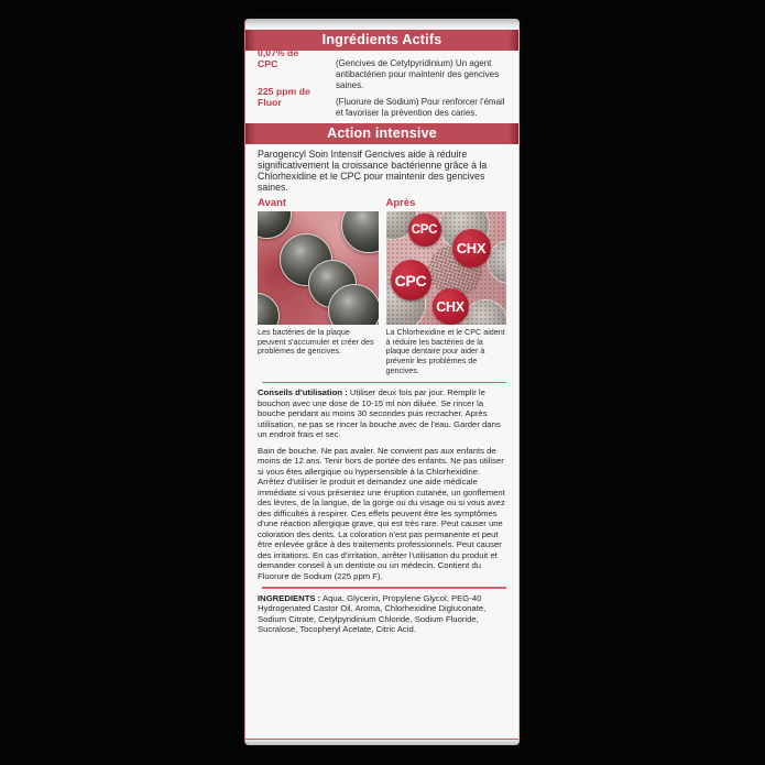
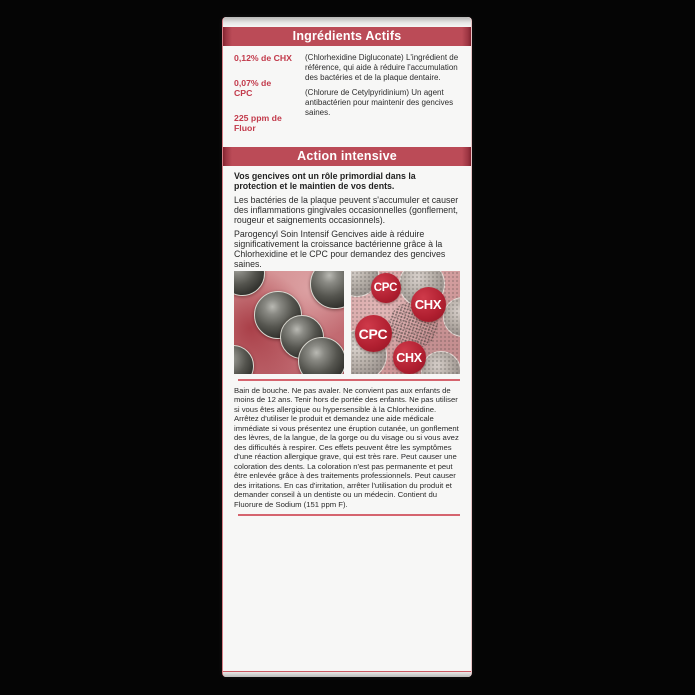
  Ingrédients Actifs
+ 0,12% de CHX
+ (Chlorhexidine Digluconate) L'ingrédient de référence, qui aide à réduire l'accumulation des bactéries et de la plaque dentaire.
  0,07% de
  CPC
- (Gencives de Cetylpyridinium) Un agent antibactérien pour maintenir des gencives saines.
+ (Chlorure de Cetylpyridinium) Un agent antibactérien pour maintenir des gencives saines.
  225 ppm de
  Fluor
- (Fluorure de Sodium) Pour renforcer l'émail et favoriser la prévention des caries.
  Action intensive
+ Vos gencives ont un rôle primordial dans la protection et le maintien de vos dents.
+ Les bactéries de la plaque peuvent s'accumuler et causer des inflammations gingivales occasionnelles (gonflement, rougeur et saignements occasionnels).
- Parogencyl Soin Intensif Gencives aide à réduire significativement la croissance bactérienne grâce à la Chlorhexidine et le CPC pour maintenir des gencives saines.
+ Parogencyl Soin Intensif Gencives aide à réduire significativement la croissance bactérienne grâce à la Chlorhexidine et le CPC pour demandez des gencives saines.
- Avant
- Après
  CPC
  CHX
  CPC
  CHX
- Les bactéries de la plaque peuvent s'accumuler et créer des problèmes de gencives.
- La Chlorhexidine et le CPC aident à réduire les bactéries de la plaque dentaire pour aider à prévenir les problèmes de gencives.
- Conseils d'utilisation : Utiliser deux fois par jour. Remplir le bouchon avec une dose de 10-15 ml non diluée. Se rincer la bouche pendant au moins 30 secondes puis recracher. Après utilisation, ne pas se rincer la bouche avec de l'eau. Garder dans un endroit frais et sec.
- Bain de bouche. Ne pas avaler. Ne convient pas aux enfants de moins de 12 ans. Tenir hors de portée des enfants. Ne pas utiliser si vous êtes allergique ou hypersensible à la Chlorhexidine. Arrêtez d'utiliser le produit et demandez une aide médicale immédiate si vous présentez une éruption cutanée, un gonflement des lèvres, de la langue, de la gorge ou du visage ou si vous avez des difficultés à respirer. Ces effets peuvent être les symptômes d'une réaction allergique grave, qui est très rare. Peut causer une coloration des dents. La coloration n'est pas permanente et peut être enlevée grâce à des traitements professionnels. Peut causer des irritations. En cas d'irritation, arrêter l'utilisation du produit et demander conseil à un dentiste ou un médecin. Contient du Fluorure de Sodium (225 ppm F).
+ Bain de bouche. Ne pas avaler. Ne convient pas aux enfants de moins de 12 ans. Tenir hors de portée des enfants. Ne pas utiliser si vous êtes allergique ou hypersensible à la Chlorhexidine. Arrêtez d'utiliser le produit et demandez une aide médicale immédiate si vous présentez une éruption cutanée, un gonflement des lèvres, de la langue, de la gorge ou du visage ou si vous avez des difficultés à respirer. Ces effets peuvent être les symptômes d'une réaction allergique grave, qui est très rare. Peut causer une coloration des dents. La coloration n'est pas permanente et peut être enlevée grâce à des traitements professionnels. Peut causer des irritations. En cas d'irritation, arrêter l'utilisation du produit et demander conseil à un dentiste ou un médecin. Contient du Fluorure de Sodium (151 ppm F).
- INGREDIENTS : Aqua, Glycerin, Propylene Glycol, PEG-40 Hydrogenated Castor Oil, Aroma, Chlorhexidine Digluconate, Sodium Citrate, Cetylpyridinium Chloride, Sodium Fluoride, Sucralose, Tocopheryl Acetate, Citric Acid.
